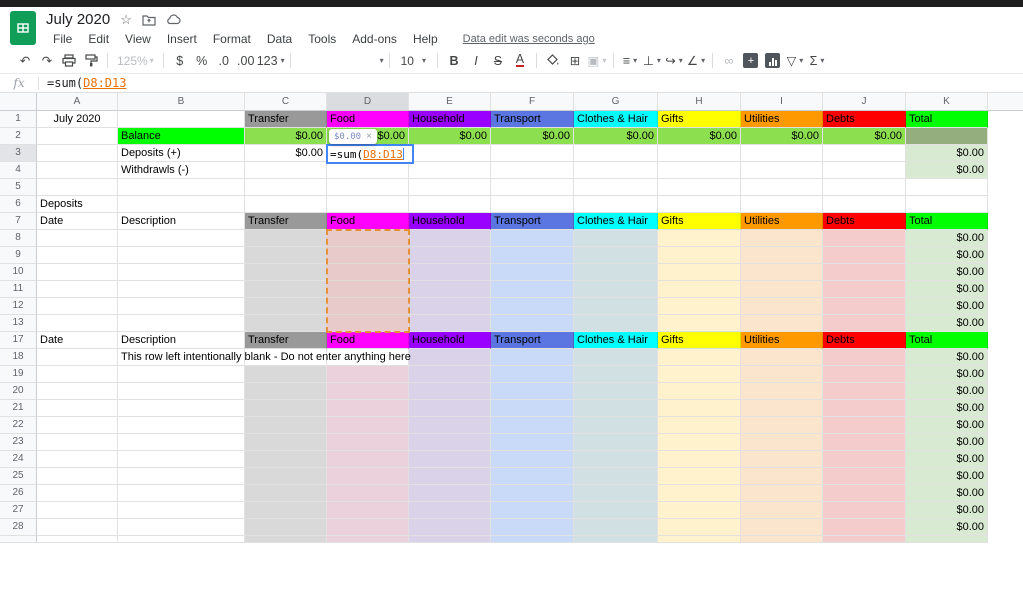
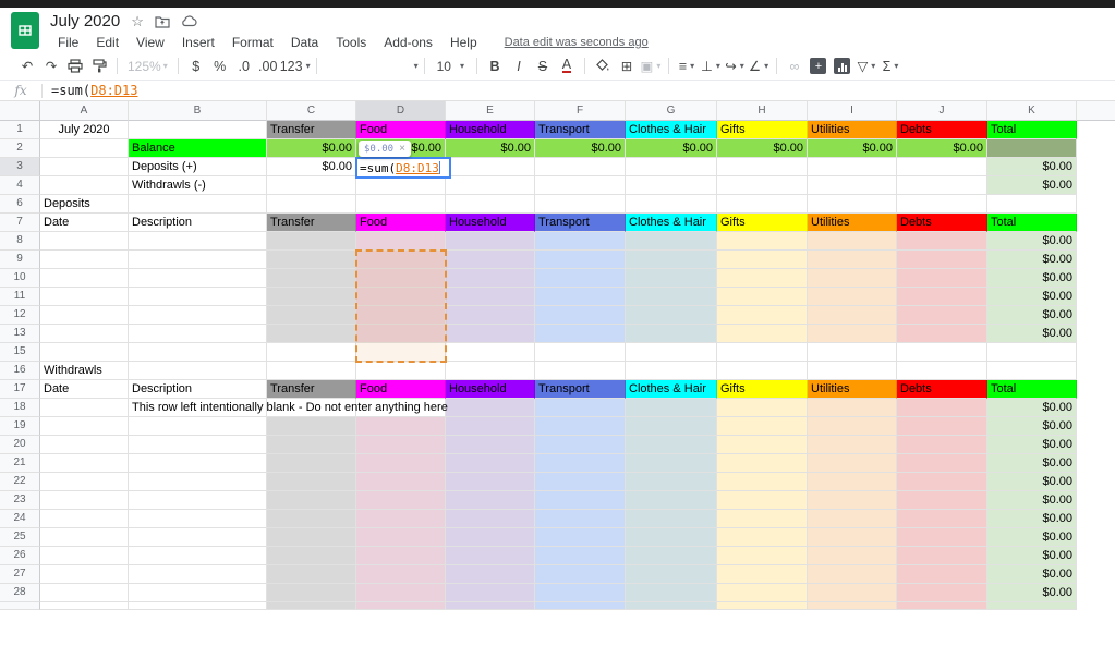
  July 2020
  ☆
  File
  Edit
  View
  Insert
  Format
  Data
  Tools
  Add-ons
  Help
  Data edit was seconds ago
  ↶
  ↷
  125%
  ▾
  $
  %
  .0
  .00
  123
  ▾
  ▾
  10
  ▾
  B
  I
  S
  A
  ⊞
  ▣
  ▾
  ≡
  ▾
  ⊥
  ▾
  ↪
  ▾
  ∠
  ▾
  ∞
  +
  ▽
  ▾
  Σ
  ▾
  fx
  =sum(D8:D13
  A
  B
  C
  D
  E
  F
  G
  H
  I
  J
  K
  1
  July 2020
  Transfer
  Food
  Household
  Transport
  Clothes & Hair
  Gifts
  Utilities
  Debts
  Total
  2
  Balance
  $0.00
  $0.00
  $0.00
  $0.00
  $0.00
  $0.00
  $0.00
  $0.00
  3
  Deposits (+)
  $0.00
  $0.00
  4
  Withdrawls (-)
  $0.00
- 5
  6
  Deposits
  7
  Date
  Description
  Transfer
  Food
  Household
  Transport
  Clothes & Hair
  Gifts
  Utilities
  Debts
  Total
  8
  $0.00
  9
  $0.00
  10
  $0.00
  11
  $0.00
  12
  $0.00
  13
  $0.00
+ 15
+ 16
+ Withdrawls
  17
  Date
  Description
  Transfer
  Food
  Household
  Transport
  Clothes & Hair
  Gifts
  Utilities
  Debts
  Total
  18
  This row left intentionally blank - Do not enter anything here
  $0.00
  19
  $0.00
  20
  $0.00
  21
  $0.00
  22
  $0.00
  23
  $0.00
  24
  $0.00
  25
  $0.00
  26
  $0.00
  27
  $0.00
  28
  $0.00
  =sum(
  D8:D13
  $0.00
  ×
